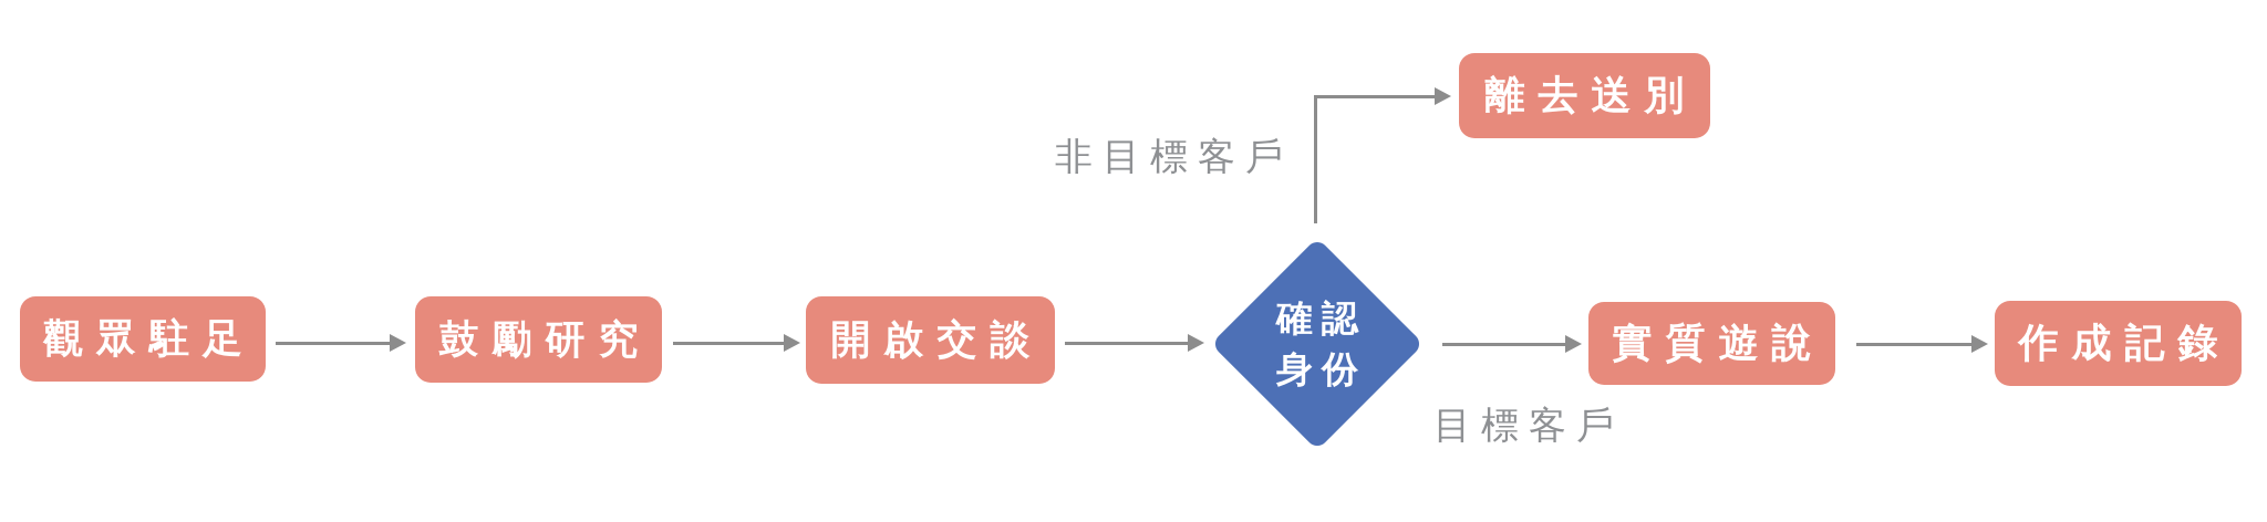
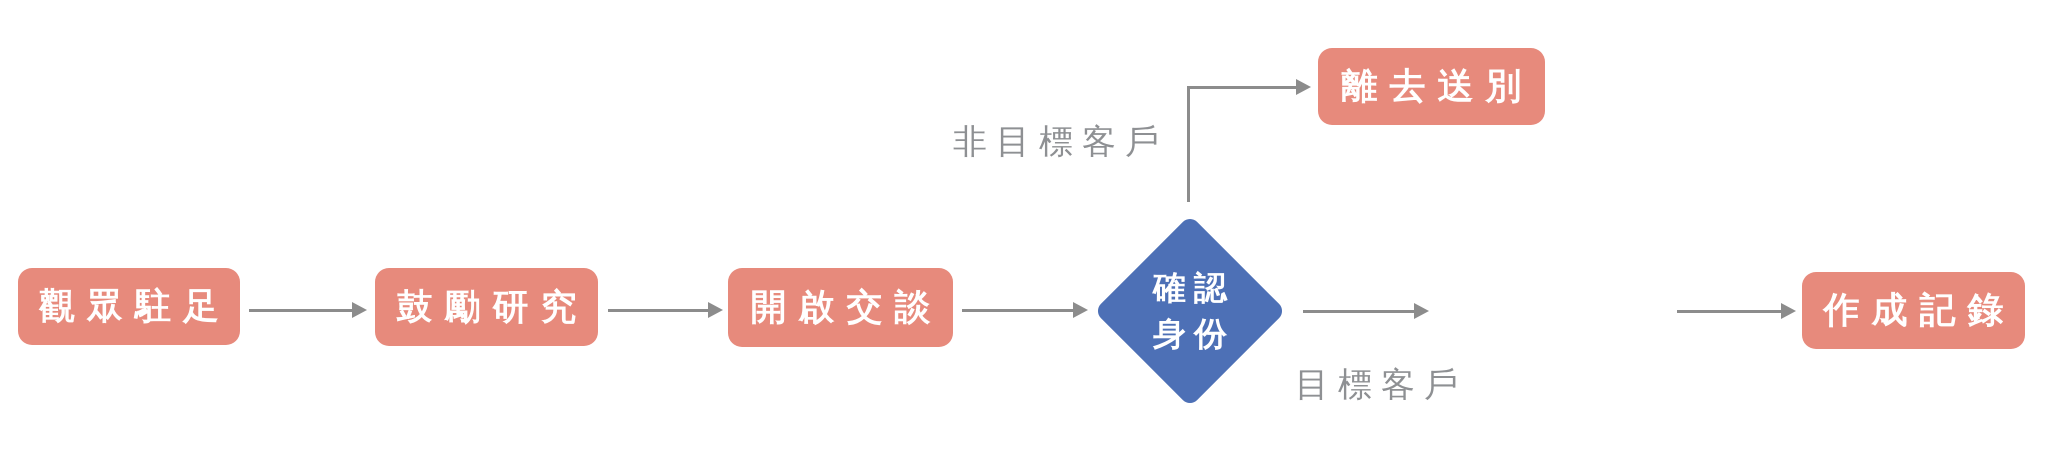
  觀眾駐足
  鼓勵研究
  開啟交談
- 實質遊說
  作成記錄
  離去送別
  確認
  身份
  非目標客戶
  目標客戶
